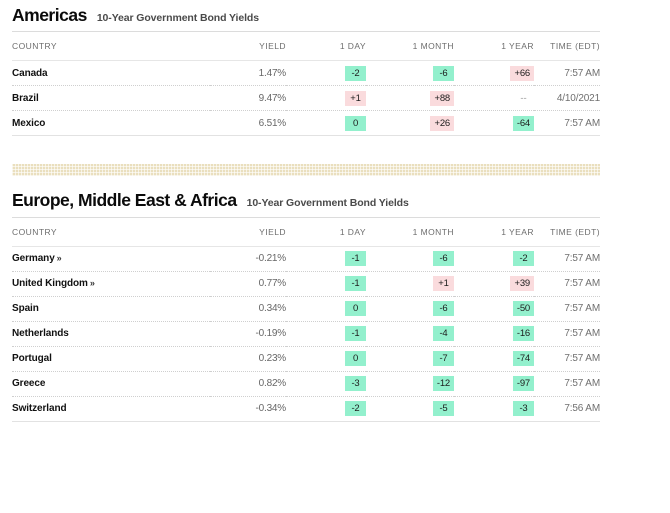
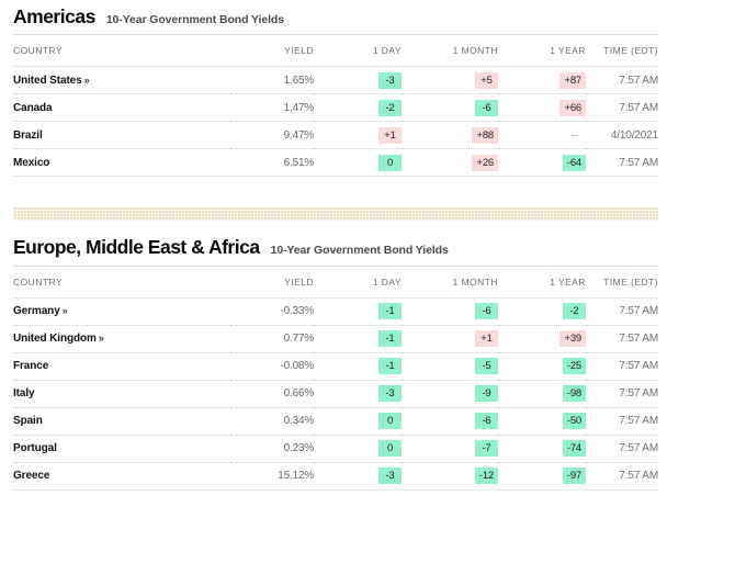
  Americas
  10-Year Government Bond Yields
  COUNTRY	YIELD	1 DAY	1 MONTH	1 YEAR	TIME (EDT)
+ United States »	1.65%	-3	+5	+87	7:57 AM
  Canada	1.47%	-2	-6	+66	7:57 AM
  Brazil	9.47%	+1	+88	--	4/10/2021
  Mexico	6.51%	0	+26	-64	7:57 AM
  Europe, Middle East & Africa
  10-Year Government Bond Yields
  COUNTRY	YIELD	1 DAY	1 MONTH	1 YEAR	TIME (EDT)
- Germany »	-0.21%	-1	-6	-2	7:57 AM
+ Germany »	-0.33%	-1	-6	-2	7:57 AM
  United Kingdom »	0.77%	-1	+1	+39	7:57 AM
+ France	-0.08%	-1	-5	-25	7:57 AM
+ Italy	0.66%	-3	-9	-98	7:57 AM
  Spain	0.34%	0	-6	-50	7:57 AM
- Netherlands	-0.19%	-1	-4	-16	7:57 AM
  Portugal	0.23%	0	-7	-74	7:57 AM
- Greece	0.82%	-3	-12	-97	7:57 AM
+ Greece	15.12%	-3	-12	-97	7:57 AM
- Switzerland	-0.34%	-2	-5	-3	7:56 AM
